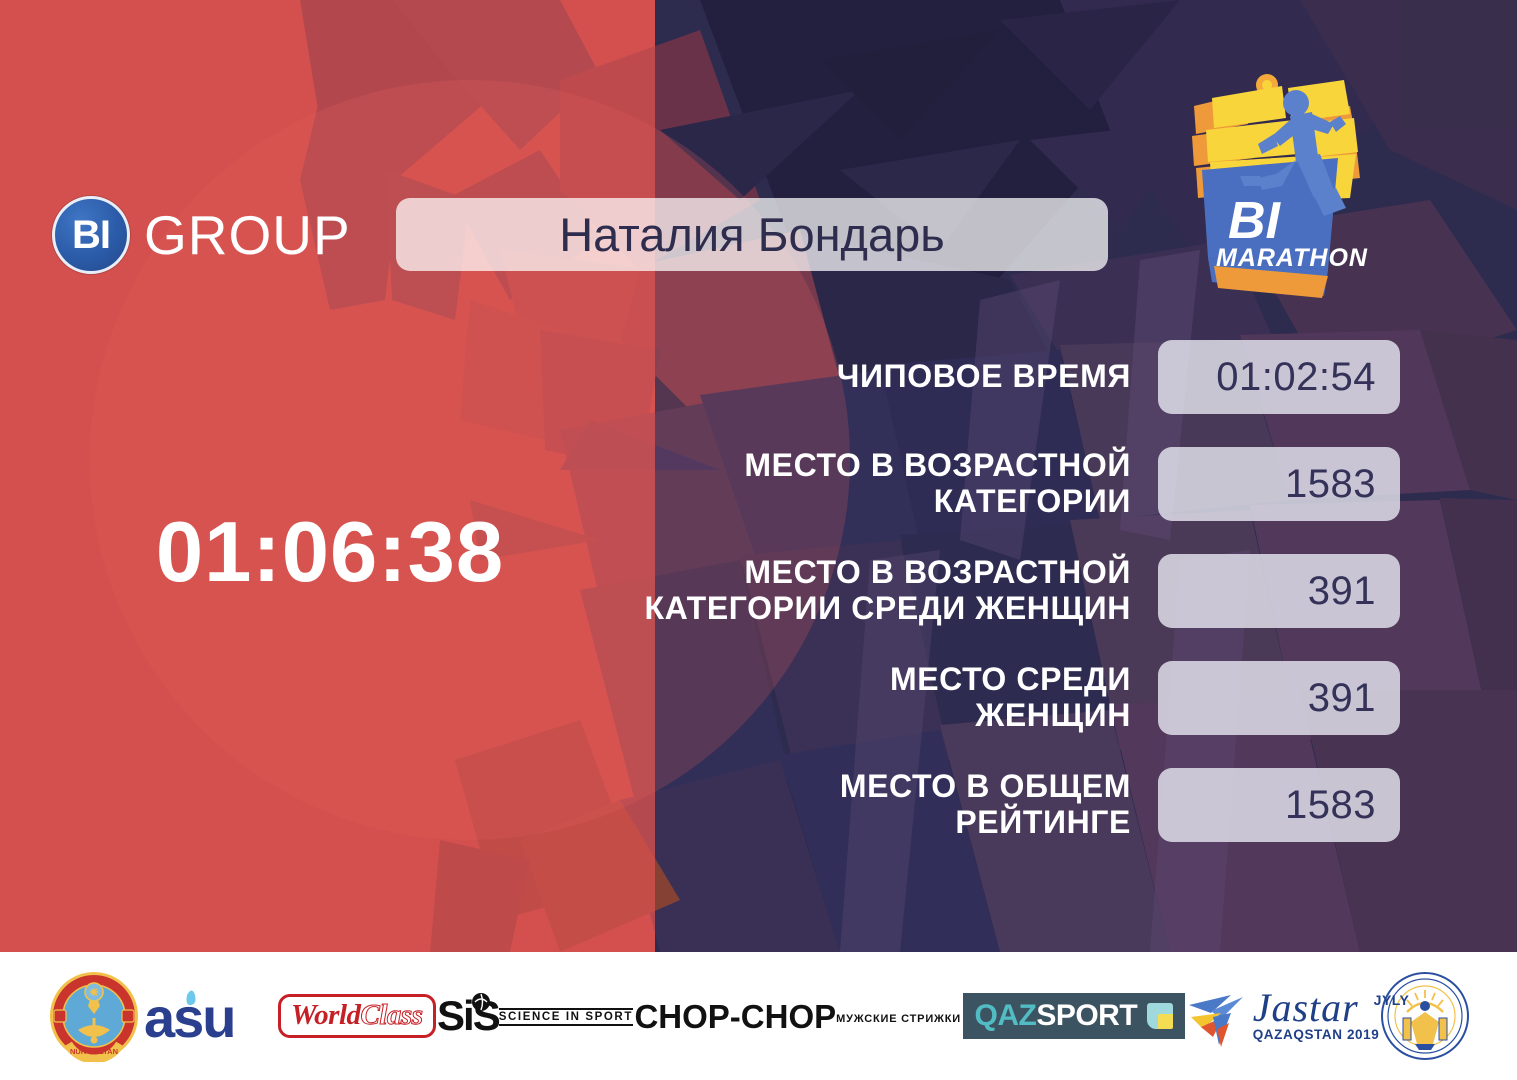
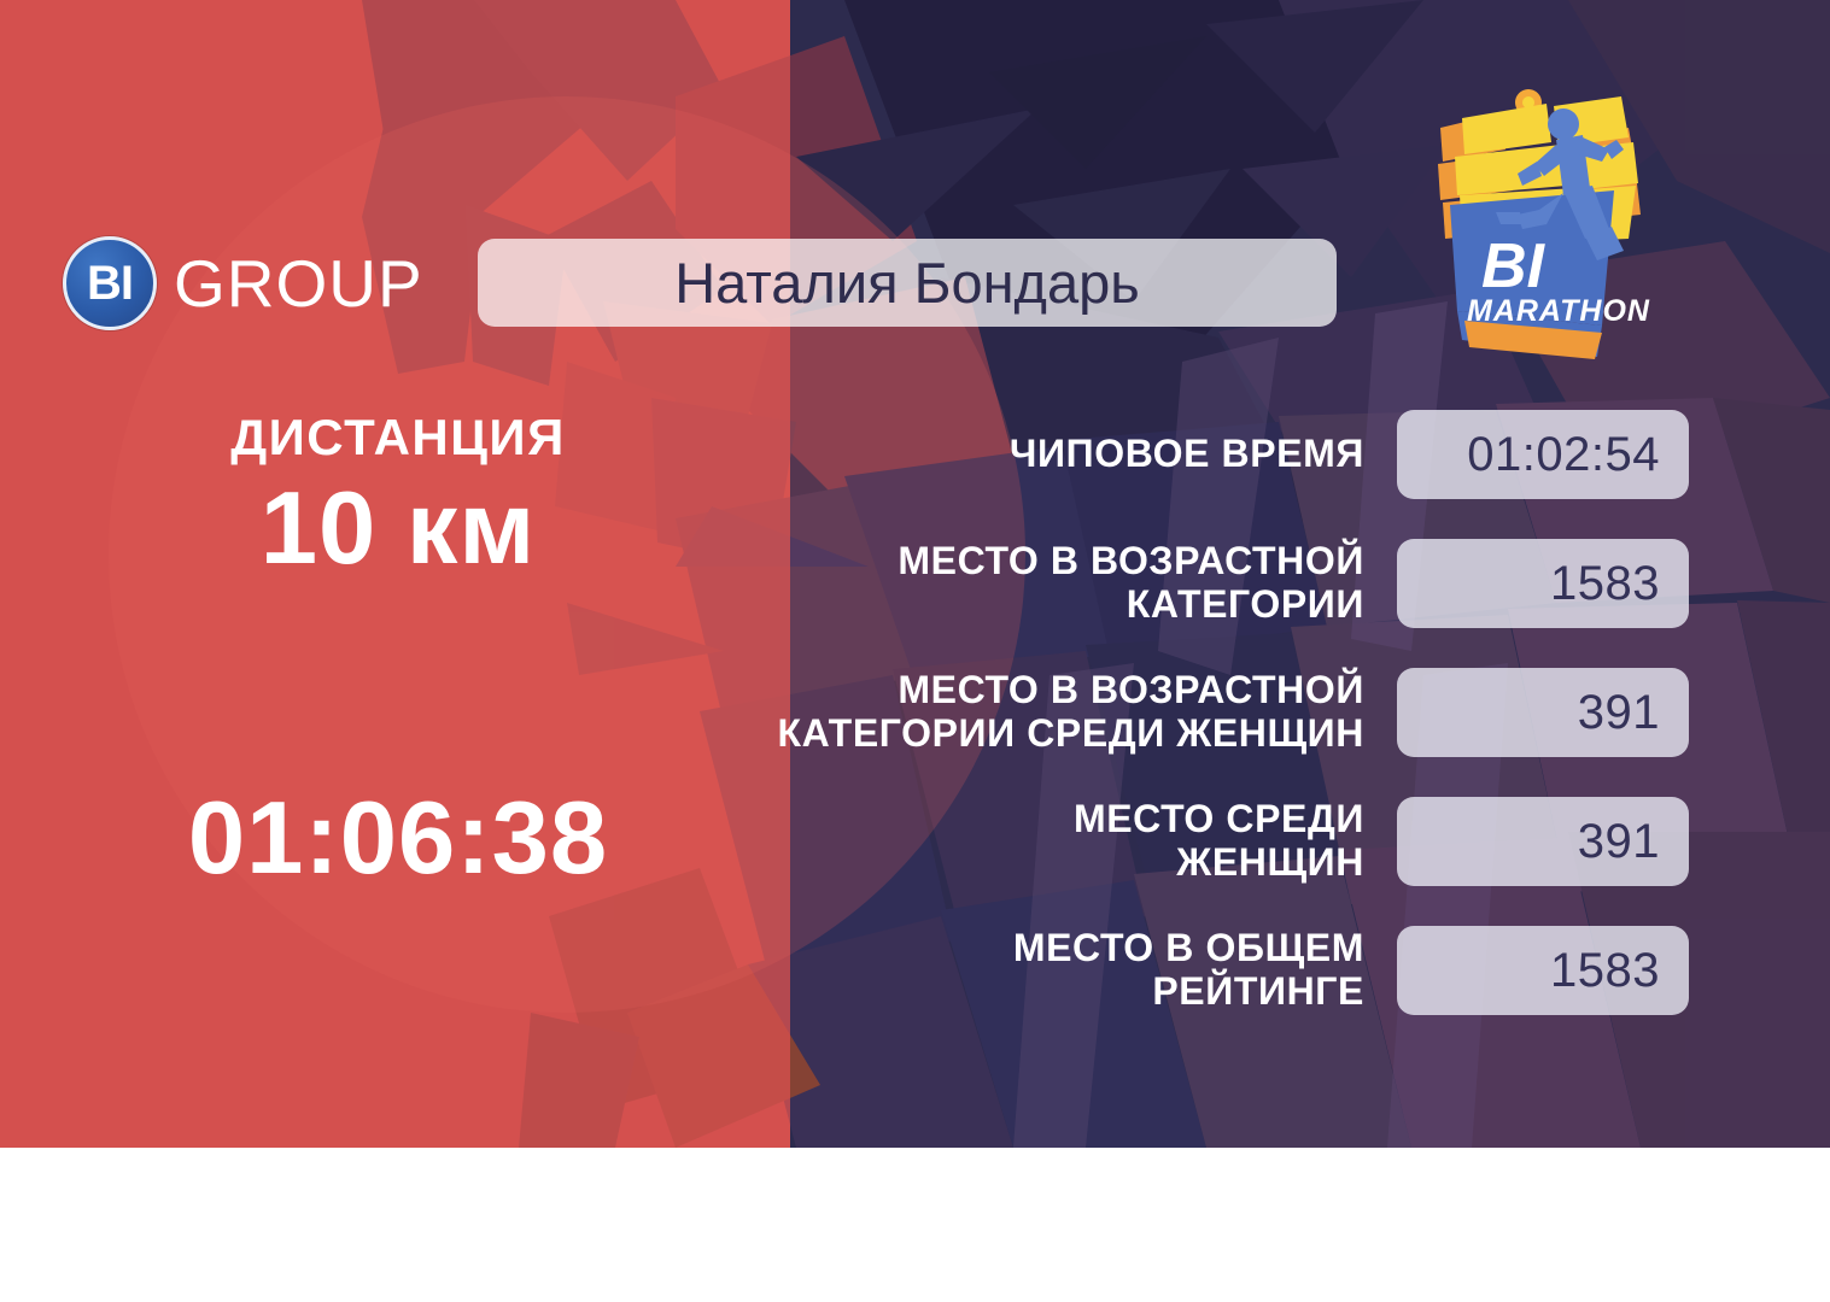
  BI
  GROUP
  Наталия Бондарь
  BI
  MARATHON
+ ДИСТАНЦИЯ
+ 10 км
  01:06:38
  ЧИПОВОЕ ВРЕМЯ
  01:02:54
  МЕСТО В ВОЗРАСТНОЙ
  КАТЕГОРИИ
  1583
  МЕСТО В ВОЗРАСТНОЙ
  КАТЕГОРИИ СРЕДИ ЖЕНЩИН
  391
  МЕСТО СРЕДИ
  ЖЕНЩИН
  391
  МЕСТО В ОБЩЕМ
  РЕЙТИНГЕ
  1583
- NUR-SULTAN
- asu
- WorldClass
- SiS
- SCIENCE IN SPORT
- CHOP-CHOP
- МУЖСКИЕ СТРИЖКИ
- QAZSPORT
- Jastar
- JYLY
- QAZAQSTAN 2019
